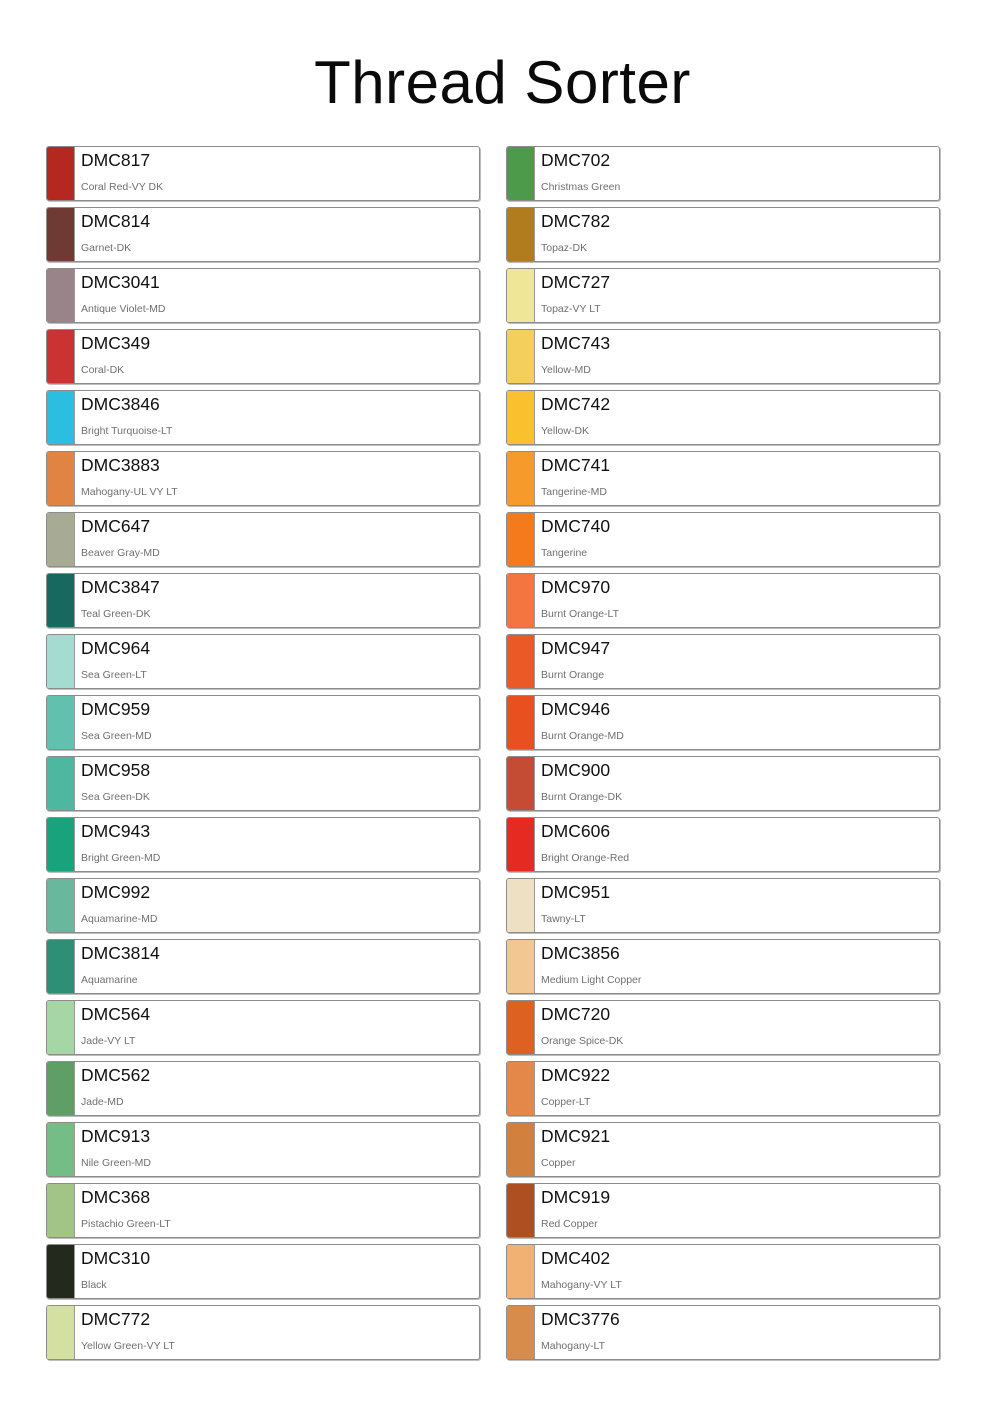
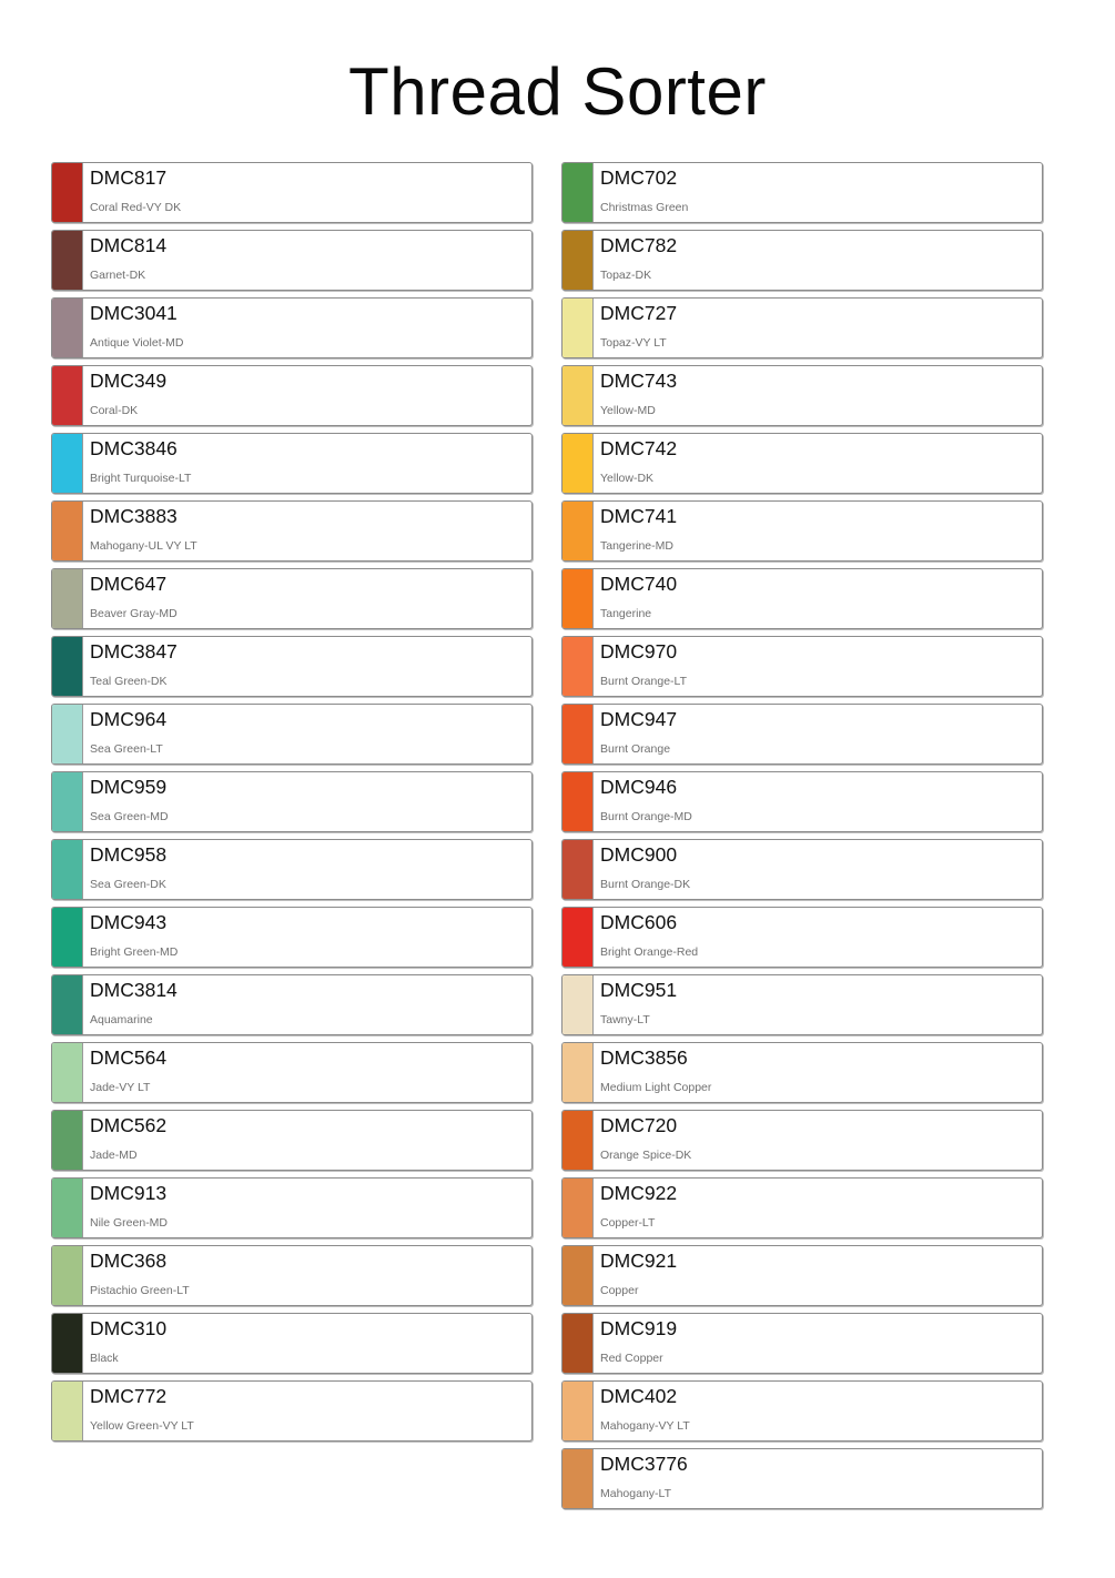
  Thread Sorter
  DMC817
  Coral Red-VY DK
  DMC814
  Garnet-DK
  DMC3041
  Antique Violet-MD
  DMC349
  Coral-DK
  DMC3846
  Bright Turquoise-LT
  DMC3883
  Mahogany-UL VY LT
  DMC647
  Beaver Gray-MD
  DMC3847
  Teal Green-DK
  DMC964
  Sea Green-LT
  DMC959
  Sea Green-MD
  DMC958
  Sea Green-DK
  DMC943
  Bright Green-MD
- DMC992
- Aquamarine-MD
  DMC3814
  Aquamarine
  DMC564
  Jade-VY LT
  DMC562
  Jade-MD
  DMC913
  Nile Green-MD
  DMC368
  Pistachio Green-LT
  DMC310
  Black
  DMC772
  Yellow Green-VY LT
  DMC702
  Christmas Green
  DMC782
  Topaz-DK
  DMC727
  Topaz-VY LT
  DMC743
  Yellow-MD
  DMC742
  Yellow-DK
  DMC741
  Tangerine-MD
  DMC740
  Tangerine
  DMC970
  Burnt Orange-LT
  DMC947
  Burnt Orange
  DMC946
  Burnt Orange-MD
  DMC900
  Burnt Orange-DK
  DMC606
  Bright Orange-Red
  DMC951
  Tawny-LT
  DMC3856
  Medium Light Copper
  DMC720
  Orange Spice-DK
  DMC922
  Copper-LT
  DMC921
  Copper
  DMC919
  Red Copper
  DMC402
  Mahogany-VY LT
  DMC3776
  Mahogany-LT
